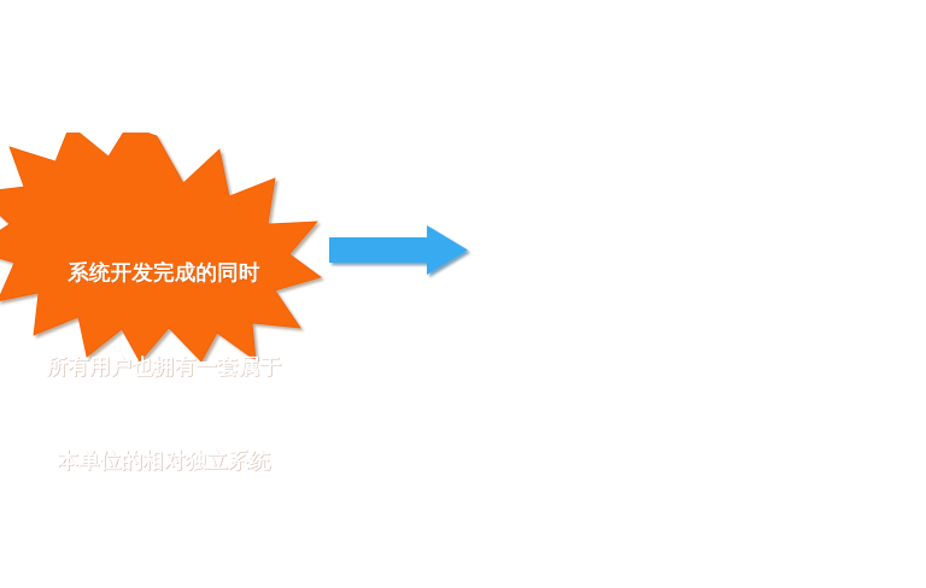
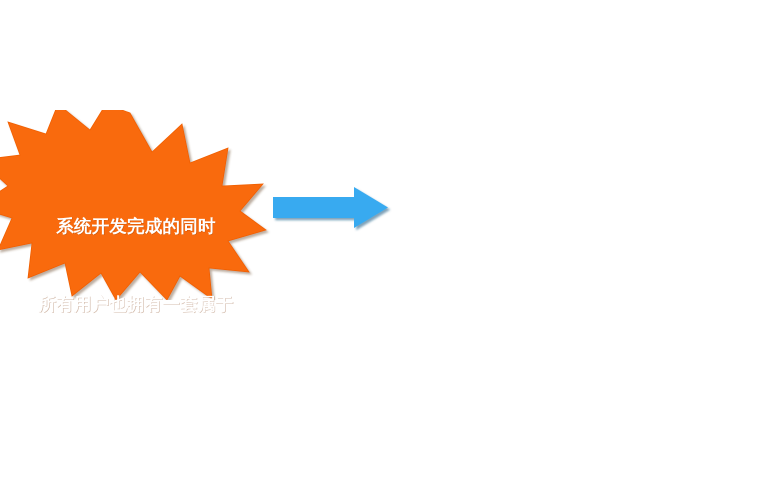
  系统开发完成的同时
  所有用户也拥有一套属于
- 本单位的相对独立系统
